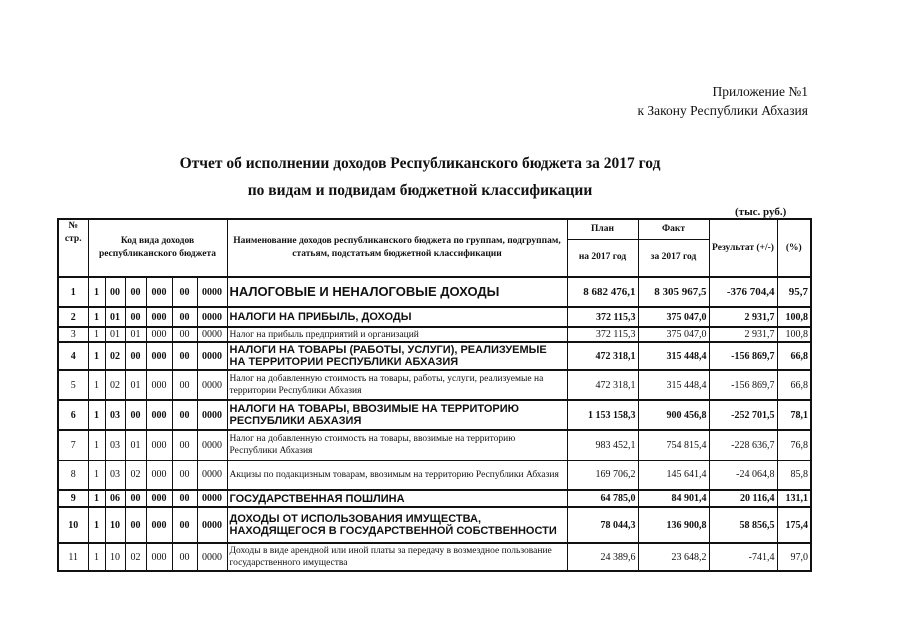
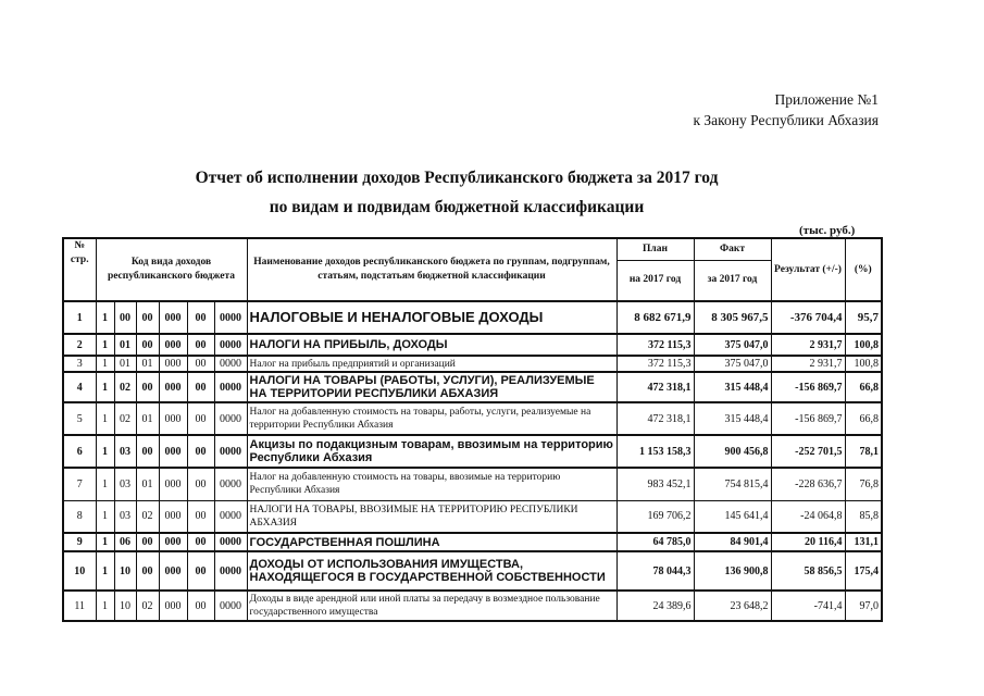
  Приложение №1
  к Закону Республики Абхазия
  Отчет об исполнении доходов Республиканского бюджета за 2017 год
  по видам и подвидам бюджетной классификации
  (тыс. руб.)
  № стр.	Код вида доходов республиканского бюджета	Наименование доходов республиканского бюджета по группам, подгруппам, статьям, подстатьям бюджетной классификации	План	Факт	Результат (+/-)	(%)
  на 2017 год	за 2017 год
- 1	1	00	00	000	00	0000	НАЛОГОВЫЕ И НЕНАЛОГОВЫЕ ДОХОДЫ	8 682 476,1	8 305 967,5	-376 704,4	95,7
+ 1	1	00	00	000	00	0000	НАЛОГОВЫЕ И НЕНАЛОГОВЫЕ ДОХОДЫ	8 682 671,9	8 305 967,5	-376 704,4	95,7
  2	1	01	00	000	00	0000	НАЛОГИ НА ПРИБЫЛЬ, ДОХОДЫ	372 115,3	375 047,0	2 931,7	100,8
  3	1	01	01	000	00	0000	Налог на прибыль предприятий и организаций	372 115,3	375 047,0	2 931,7	100,8
  4	1	02	00	000	00	0000	НАЛОГИ НА ТОВАРЫ (РАБОТЫ, УСЛУГИ), РЕАЛИЗУЕМЫЕ НА ТЕРРИТОРИИ РЕСПУБЛИКИ АБХАЗИЯ	472 318,1	315 448,4	-156 869,7	66,8
  5	1	02	01	000	00	0000	Налог на добавленную стоимость на товары, работы, услуги, реализуемые на территории Республики Абхазия	472 318,1	315 448,4	-156 869,7	66,8
- 6	1	03	00	000	00	0000	НАЛОГИ НА ТОВАРЫ, ВВОЗИМЫЕ НА ТЕРРИТОРИЮ РЕСПУБЛИКИ АБХАЗИЯ	1 153 158,3	900 456,8	-252 701,5	78,1
+ 6	1	03	00	000	00	0000	Акцизы по подакцизным товарам, ввозимым на территорию Республики Абхазия	1 153 158,3	900 456,8	-252 701,5	78,1
  7	1	03	01	000	00	0000	Налог на добавленную стоимость на товары, ввозимые на территорию Республики Абхазия	983 452,1	754 815,4	-228 636,7	76,8
- 8	1	03	02	000	00	0000	Акцизы по подакцизным товарам, ввозимым на территорию Республики Абхазия	169 706,2	145 641,4	-24 064,8	85,8
+ 8	1	03	02	000	00	0000	НАЛОГИ НА ТОВАРЫ, ВВОЗИМЫЕ НА ТЕРРИТОРИЮ РЕСПУБЛИКИ АБХАЗИЯ	169 706,2	145 641,4	-24 064,8	85,8
  9	1	06	00	000	00	0000	ГОСУДАРСТВЕННАЯ ПОШЛИНА	64 785,0	84 901,4	20 116,4	131,1
  10	1	10	00	000	00	0000	ДОХОДЫ ОТ ИСПОЛЬЗОВАНИЯ ИМУЩЕСТВА, НАХОДЯЩЕГОСЯ В ГОСУДАРСТВЕННОЙ СОБСТВЕННОСТИ	78 044,3	136 900,8	58 856,5	175,4
  11	1	10	02	000	00	0000	Доходы в виде арендной или иной платы за передачу в возмездное пользование государственного имущества	24 389,6	23 648,2	-741,4	97,0
